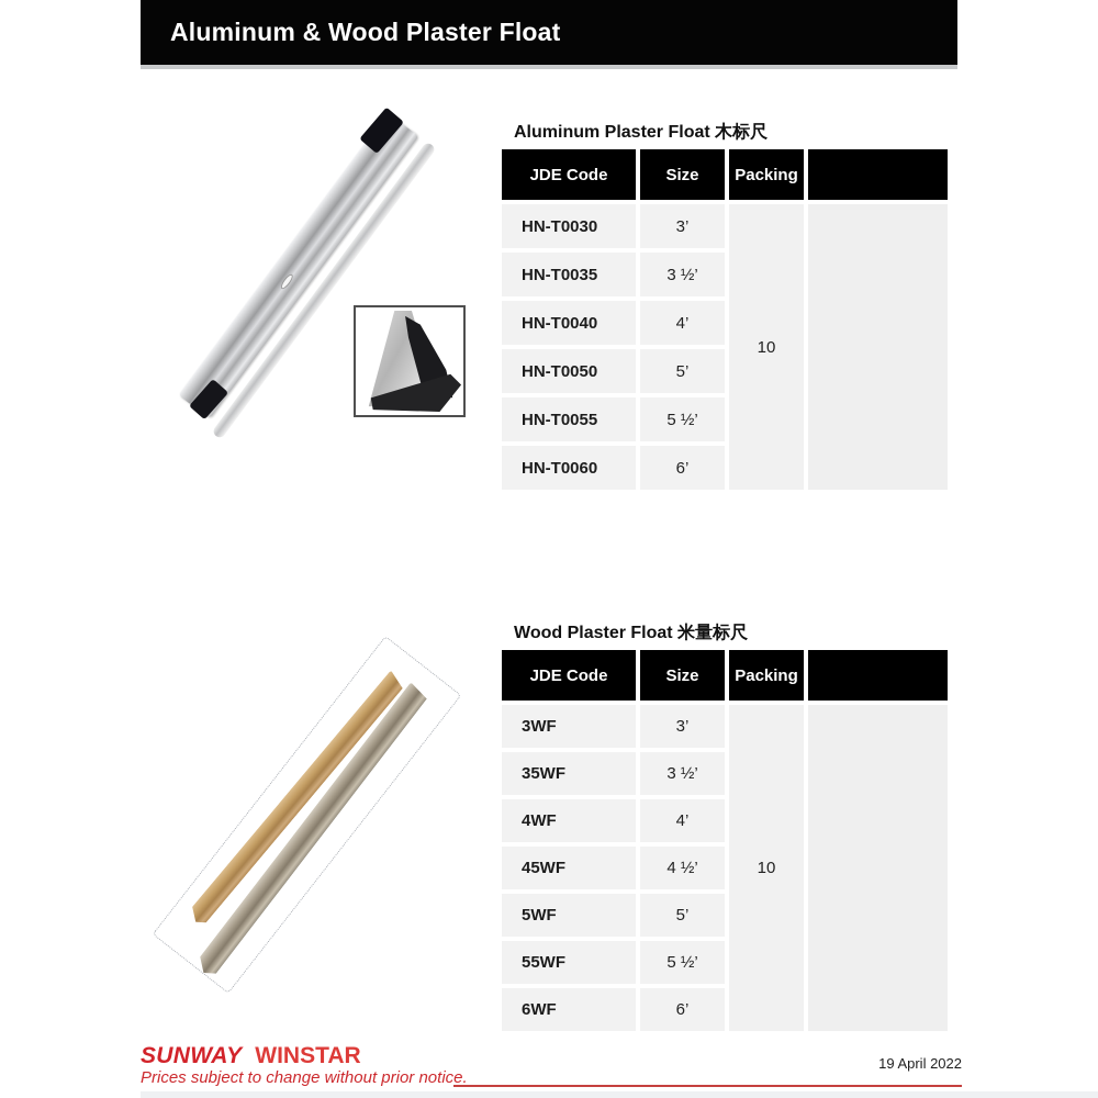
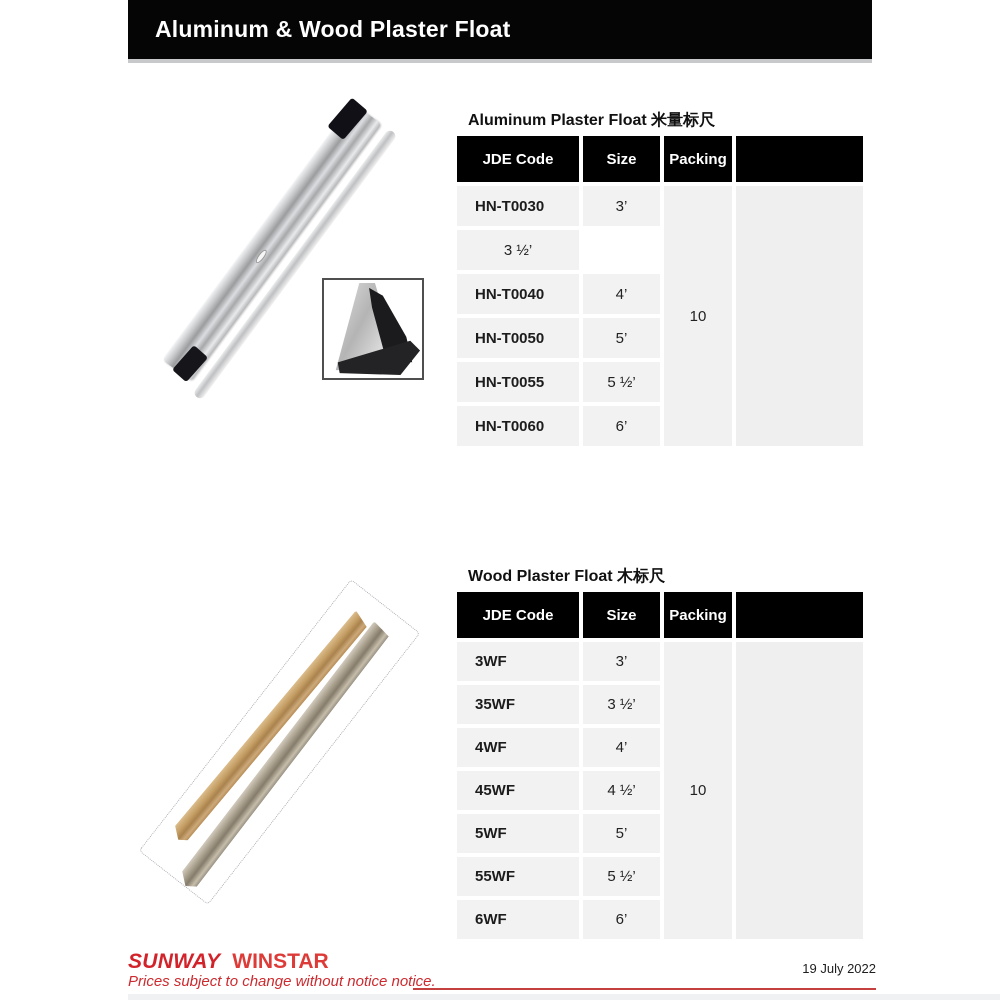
  Aluminum & Wood Plaster Float
- Aluminum Plaster Float 木标尺
+ Aluminum Plaster Float 米量标尺
  JDE Code
  Size
  Packing
  HN-T0030
  3’
- HN-T0035
  3 ½’
  HN-T0040
  4’
  HN-T0050
  5’
  HN-T0055
  5 ½’
  HN-T0060
  6’
  10
- Wood Plaster Float 米量标尺
+ Wood Plaster Float 木标尺
  JDE Code
  Size
  Packing
  3WF
  3’
  35WF
  3 ½’
  4WF
  4’
  45WF
  4 ½’
  5WF
  5’
  55WF
  5 ½’
  6WF
  6’
  10
  SUNWAY WINSTAR
- Prices subject to change without prior notice.
+ Prices subject to change without notice notice.
- 19 April 2022
+ 19 July 2022
